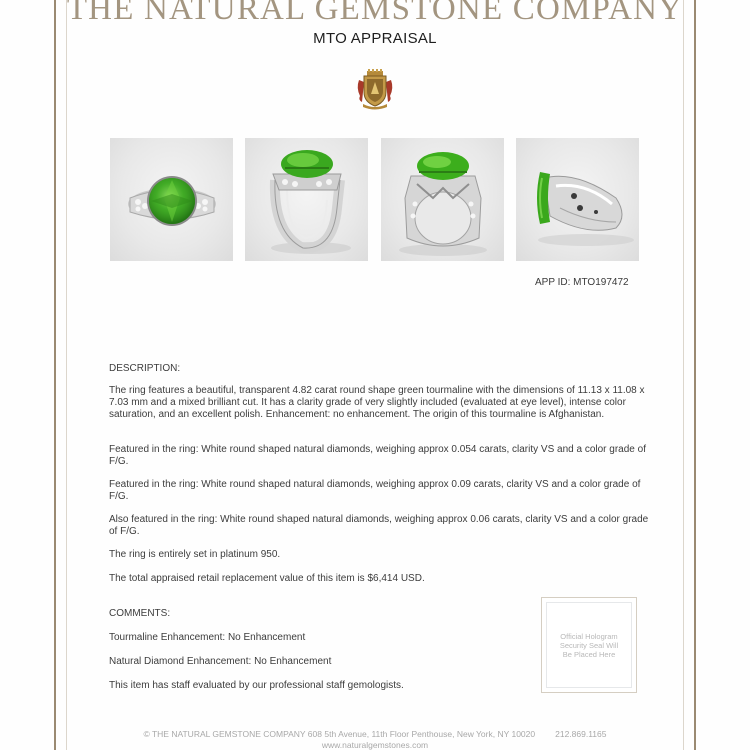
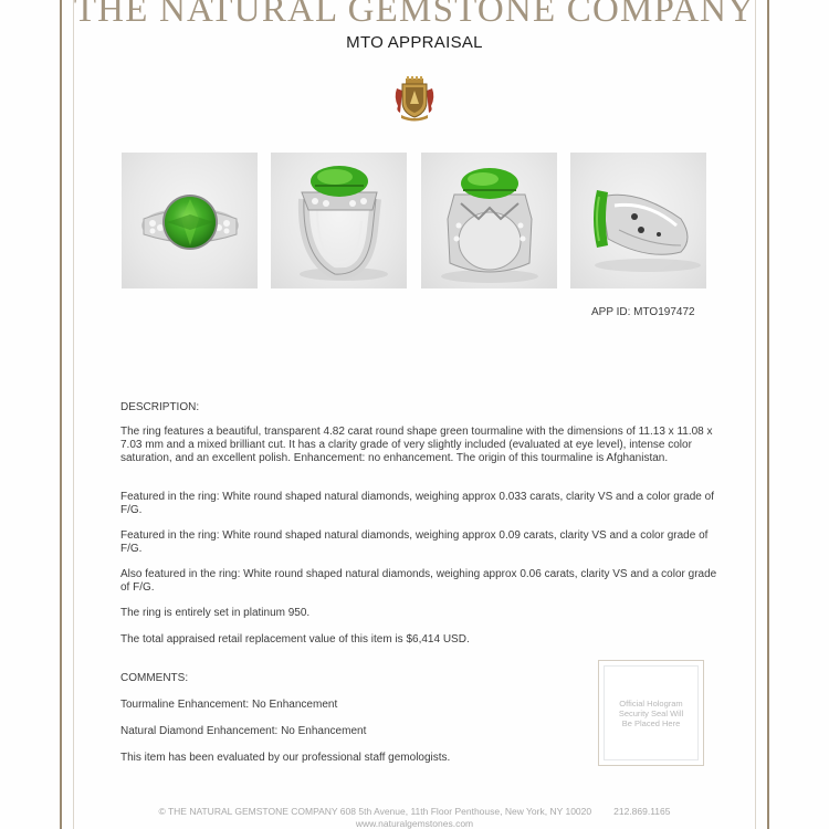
  THE NATURAL GEMSTONE COMPANY
  MTO APPRAISAL
  APP ID: MTO197472
  DESCRIPTION:
  The ring features a beautiful, transparent 4.82 carat round shape green tourmaline with the dimensions of 11.13 x 11.08 x 7.03 mm and a mixed brilliant cut. It has a clarity grade of very slightly included (evaluated at eye level), intense color saturation, and an excellent polish. Enhancement: no enhancement. The origin of this tourmaline is Afghanistan.
- Featured in the ring: White round shaped natural diamonds, weighing approx 0.054 carats, clarity VS and a color grade of F/G.
+ Featured in the ring: White round shaped natural diamonds, weighing approx 0.033 carats, clarity VS and a color grade of F/G.
  Featured in the ring: White round shaped natural diamonds, weighing approx 0.09 carats, clarity VS and a color grade of F/G.
  Also featured in the ring: White round shaped natural diamonds, weighing approx 0.06 carats, clarity VS and a color grade of F/G.
  The ring is entirely set in platinum 950.
  The total appraised retail replacement value of this item is $6,414 USD.
  COMMENTS:
  Tourmaline Enhancement: No Enhancement
  Natural Diamond Enhancement: No Enhancement
- This item has staff evaluated by our professional staff gemologists.
+ This item has been evaluated by our professional staff gemologists.
  Official Hologram
  Security Seal Will
  Be Placed Here
  © THE NATURAL GEMSTONE COMPANY 608 5th Avenue, 11th Floor Penthouse, New York, NY 10020 212.869.1165
  www.naturalgemstones.com
